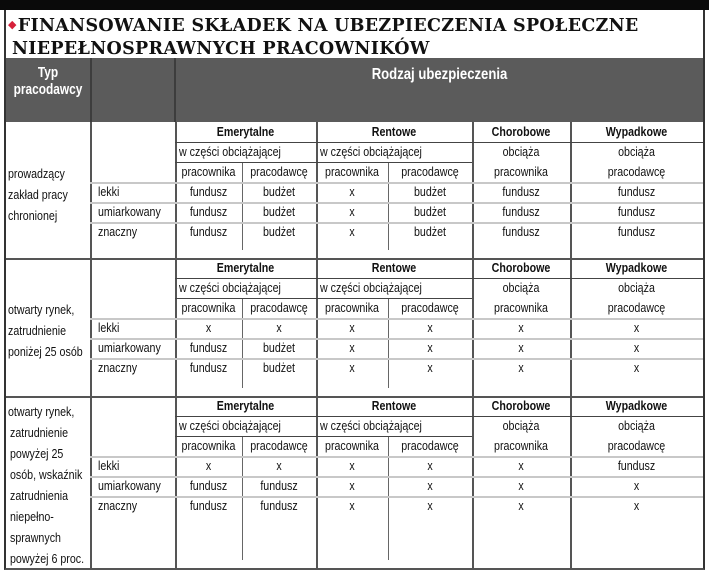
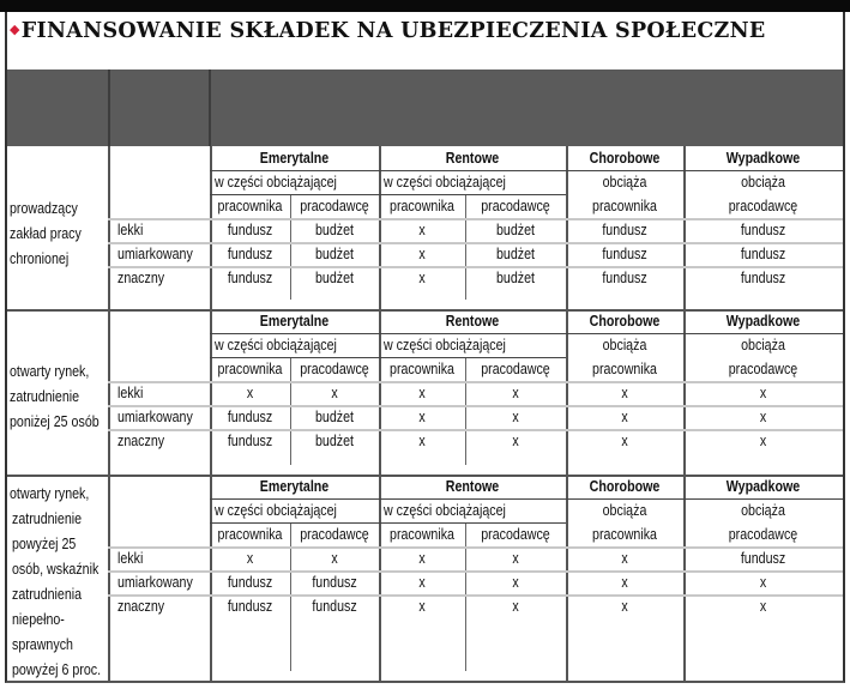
  ◆FINANSOWANIE SKŁADEK NA UBEZPIECZENIA SPOŁECZNE
- NIEPEŁNOSPRAWNYCH PRACOWNIKÓW
- Typ pracodawcy
- Rodzaj ubezpieczenia
  Emerytalne
  Rentowe
  Chorobowe
  Wypadkowe
  w części obciążającej
  w części obciążającej
  obciąża
  obciąża
  pracownika
  pracodawcę
  pracownika
  pracodawcę
  pracownika
  pracodawcę
  prowadzący
  zakład pracy
  chronionej
  lekki
  fundusz
  budżet
  x
  budżet
  fundusz
  fundusz
  umiarkowany
  fundusz
  budżet
  x
  budżet
  fundusz
  fundusz
  znaczny
  fundusz
  budżet
  x
  budżet
  fundusz
  fundusz
  Emerytalne
  Rentowe
  Chorobowe
  Wypadkowe
  w części obciążającej
  w części obciążającej
  obciąża
  obciąża
  pracownika
  pracodawcę
  pracownika
  pracodawcę
  pracownika
  pracodawcę
  otwarty rynek,
  zatrudnienie
  poniżej 25 osób
  lekki
  x
  x
  x
  x
  x
  x
  umiarkowany
  fundusz
  budżet
  x
  x
  x
  x
  znaczny
  fundusz
  budżet
  x
  x
  x
  x
  Emerytalne
  Rentowe
  Chorobowe
  Wypadkowe
  w części obciążającej
  w części obciążającej
  obciąża
  obciąża
  pracownika
  pracodawcę
  pracownika
  pracodawcę
  pracownika
  pracodawcę
  otwarty rynek,
  zatrudnienie
  powyżej 25
  osób, wskaźnik
  zatrudnienia
  niepełno-
  sprawnych
  powyżej 6 proc.
  lekki
  x
  x
  x
  x
  x
  fundusz
  umiarkowany
  fundusz
  fundusz
  x
  x
  x
  x
  znaczny
  fundusz
  fundusz
  x
  x
  x
  x
